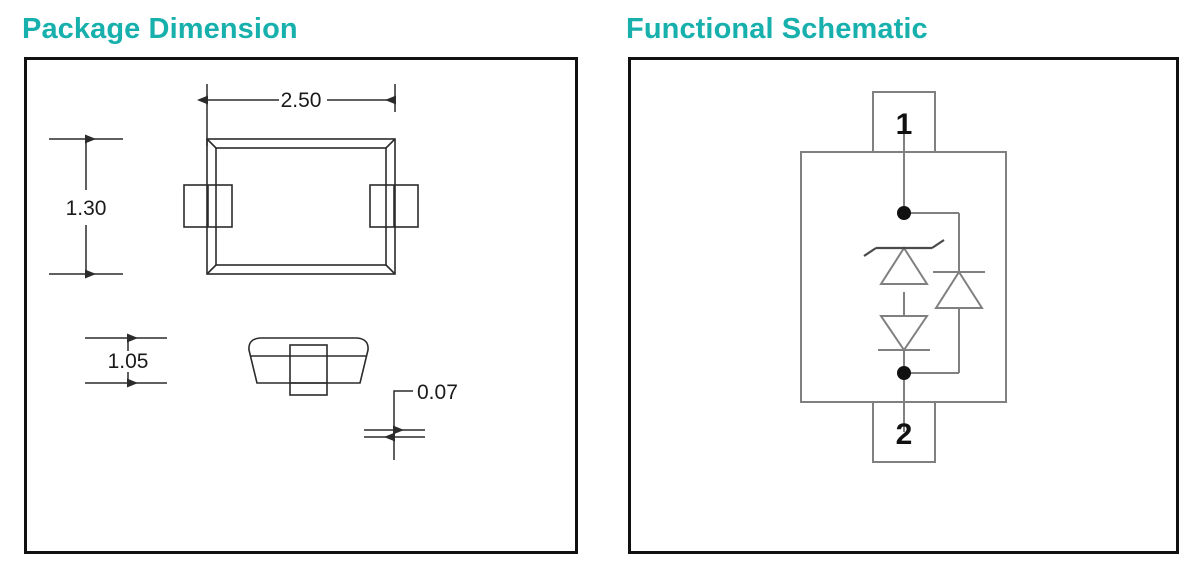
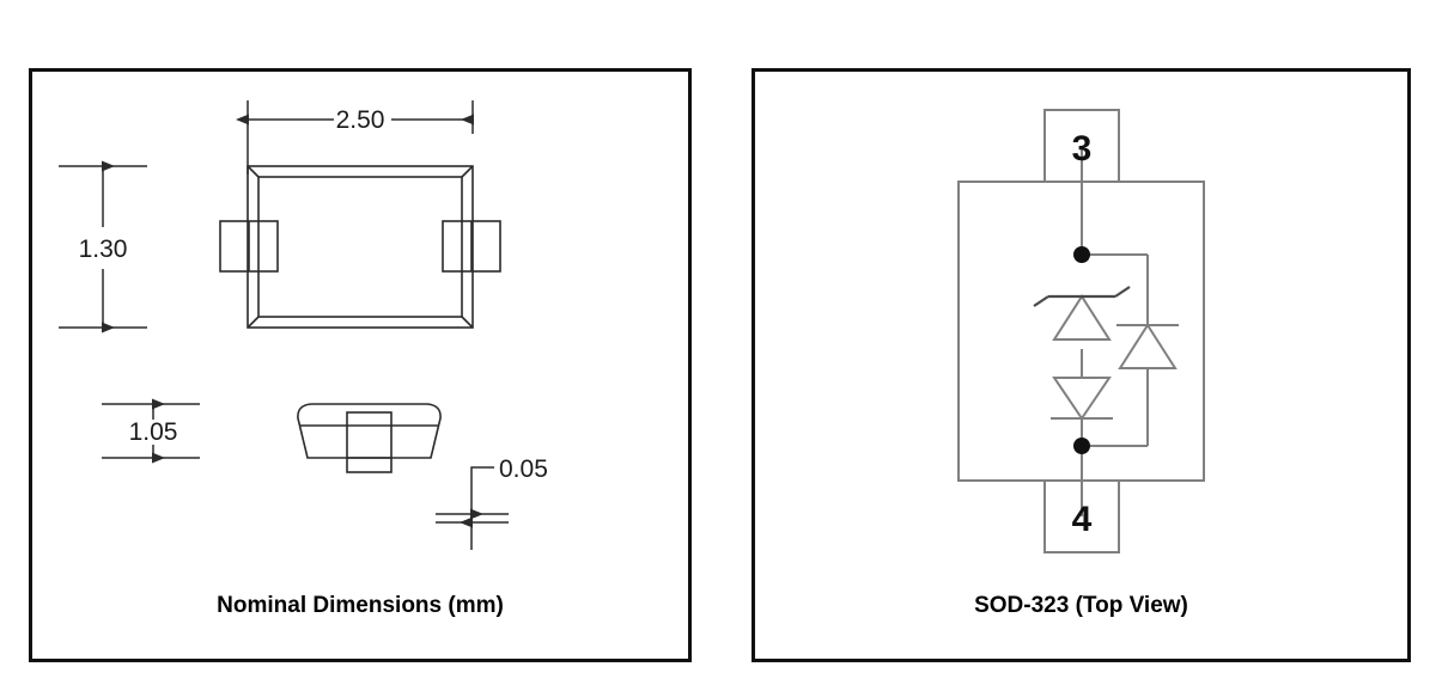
- Package Dimension
- Functional Schematic
  2.50
  1.30
  1.05
- 0.07
+ 0.05
+ Nominal Dimensions (mm)
- 1
+ 3
- 2
+ 4
+ SOD-323 (Top View)
